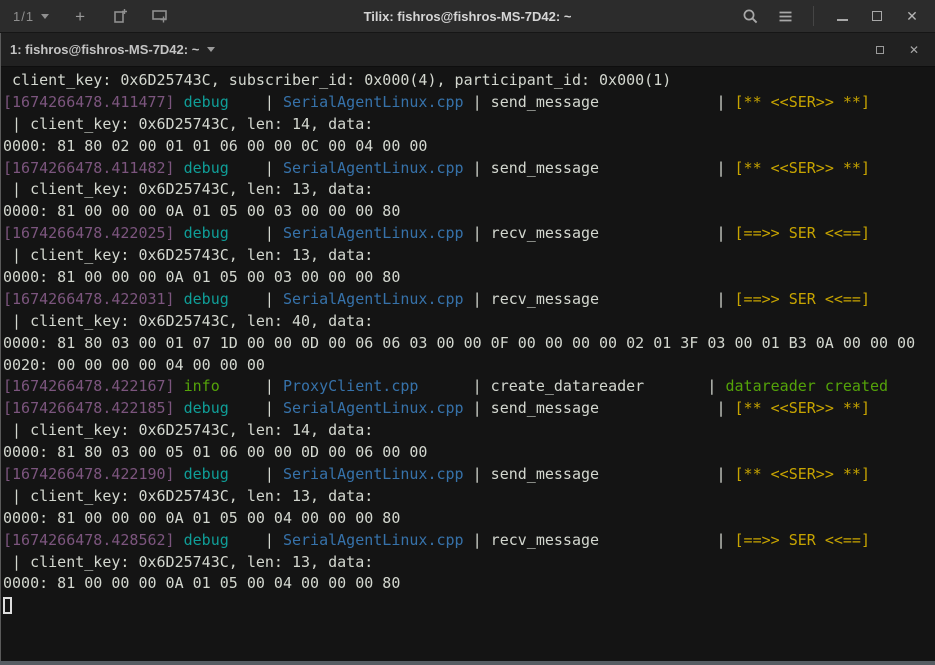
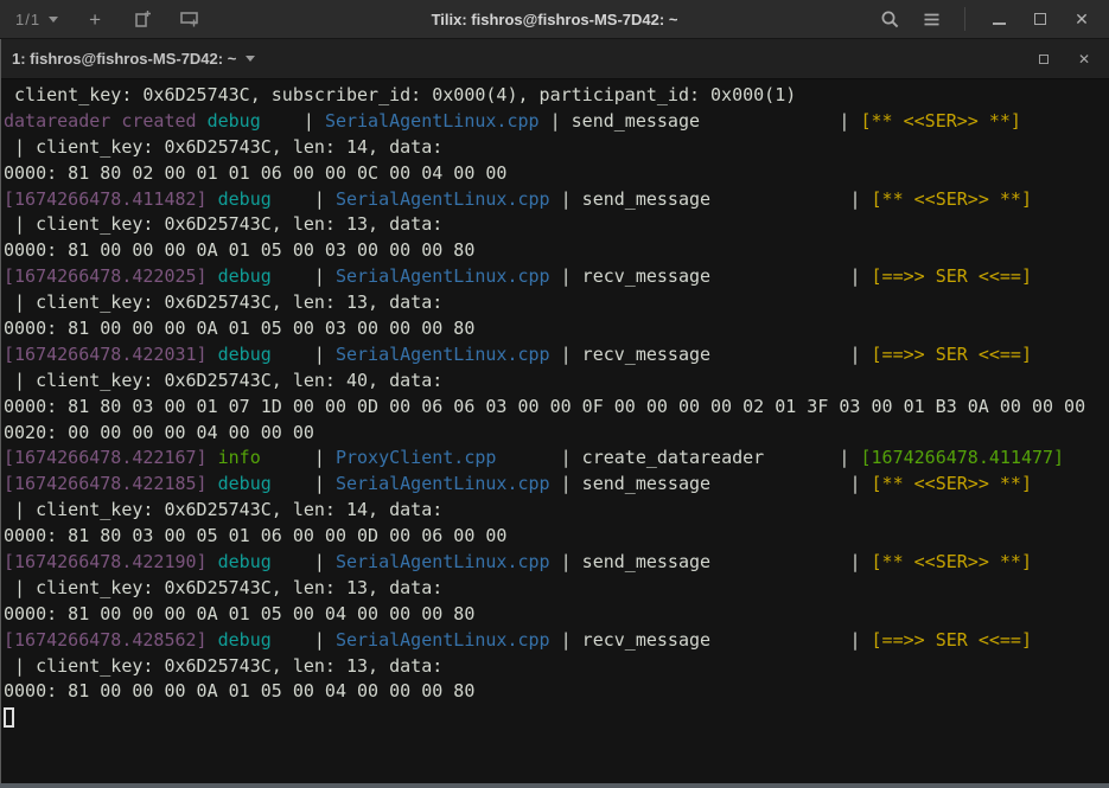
  1/1
  +
  Tilix: fishros@fishros-MS-7D42: ~
  ✕
  1: fishros@fishros-MS-7D42: ~
  ✕
  client_key: 0x6D25743C, subscriber_id: 0x000(4), participant_id: 0x000(1)
- [1674266478.411477] debug | SerialAgentLinux.cpp | send_message | [** <<SER>> **]
+ datareader created debug | SerialAgentLinux.cpp | send_message | [** <<SER>> **]
  | client_key: 0x6D25743C, len: 14, data:
  0000: 81 80 02 00 01 01 06 00 00 0C 00 04 00 00
  [1674266478.411482] debug | SerialAgentLinux.cpp | send_message | [** <<SER>> **]
  | client_key: 0x6D25743C, len: 13, data:
  0000: 81 00 00 00 0A 01 05 00 03 00 00 00 80
  [1674266478.422025] debug | SerialAgentLinux.cpp | recv_message | [==>> SER <<==]
  | client_key: 0x6D25743C, len: 13, data:
  0000: 81 00 00 00 0A 01 05 00 03 00 00 00 80
  [1674266478.422031] debug | SerialAgentLinux.cpp | recv_message | [==>> SER <<==]
  | client_key: 0x6D25743C, len: 40, data:
  0000: 81 80 03 00 01 07 1D 00 00 0D 00 06 06 03 00 00 0F 00 00 00 00 02 01 3F 03 00 01 B3 0A 00 00 00
  0020: 00 00 00 00 04 00 00 00
- [1674266478.422167] info | ProxyClient.cpp | create_datareader | datareader created
+ [1674266478.422167] info | ProxyClient.cpp | create_datareader | [1674266478.411477]
  [1674266478.422185] debug | SerialAgentLinux.cpp | send_message | [** <<SER>> **]
  | client_key: 0x6D25743C, len: 14, data:
  0000: 81 80 03 00 05 01 06 00 00 0D 00 06 00 00
  [1674266478.422190] debug | SerialAgentLinux.cpp | send_message | [** <<SER>> **]
  | client_key: 0x6D25743C, len: 13, data:
  0000: 81 00 00 00 0A 01 05 00 04 00 00 00 80
  [1674266478.428562] debug | SerialAgentLinux.cpp | recv_message | [==>> SER <<==]
  | client_key: 0x6D25743C, len: 13, data:
  0000: 81 00 00 00 0A 01 05 00 04 00 00 00 80
